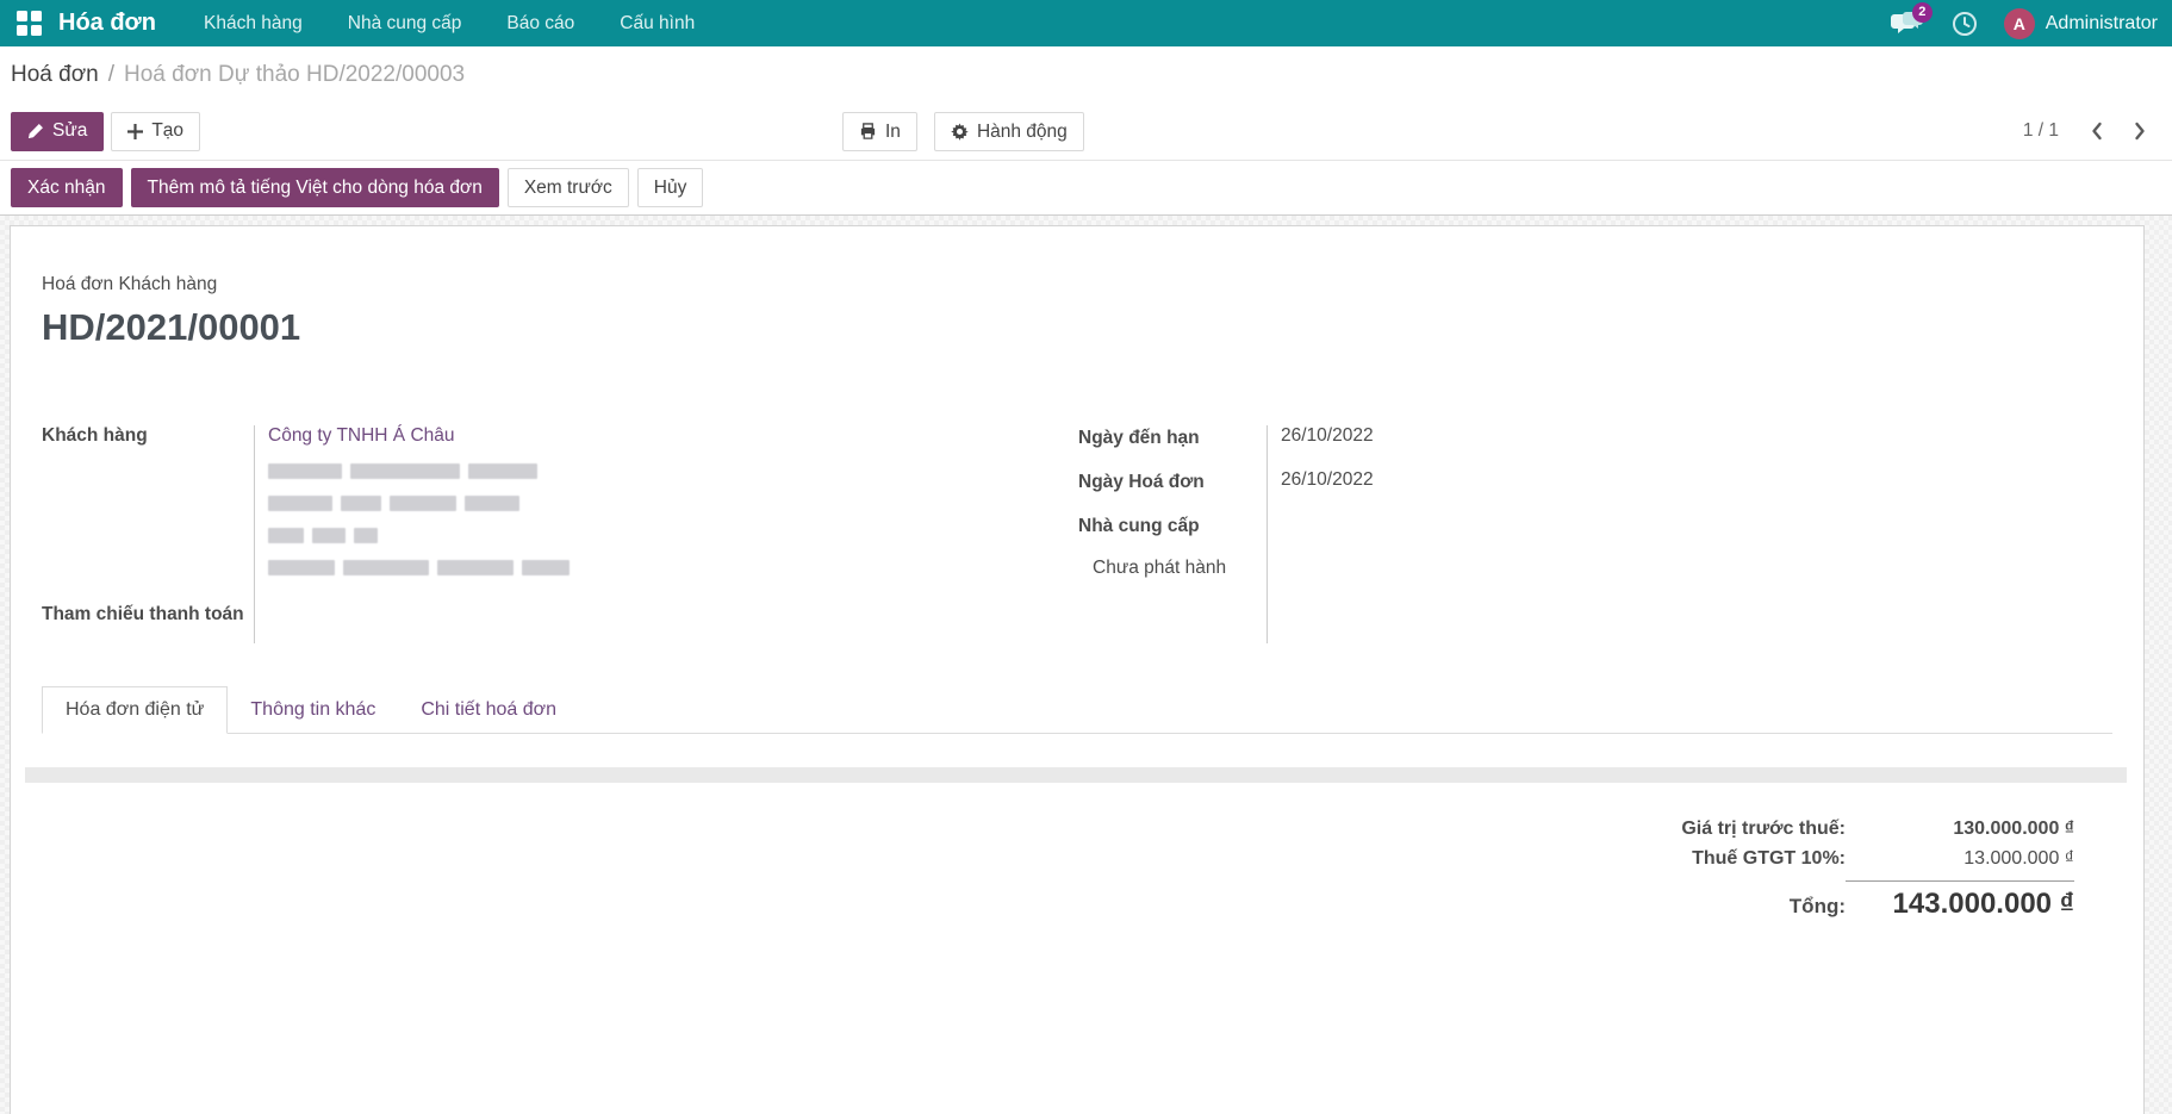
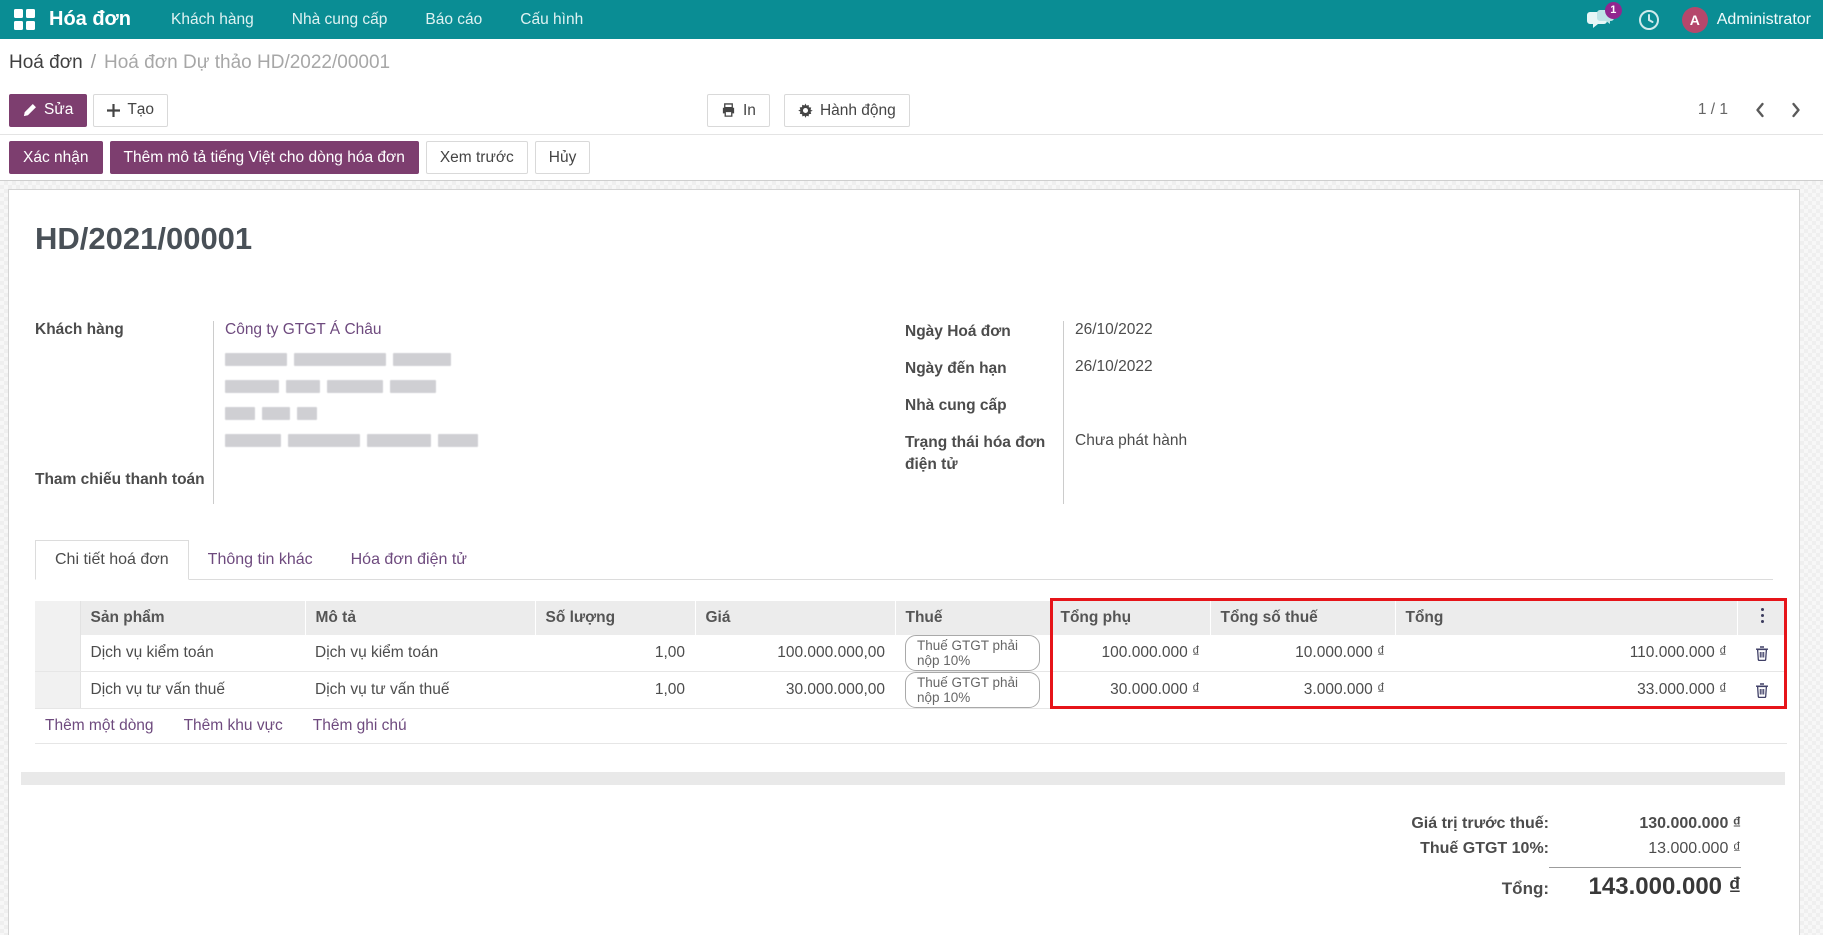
  Hóa đơn
  Khách hàng
  Nhà cung cấp
  Báo cáo
  Cấu hình
- 2
+ 1
  A
  Administrator
  Hoá đơn
  /
- Hoá đơn Dự thảo HD/2022/00003
+ Hoá đơn Dự thảo HD/2022/00001
  Sửa
  Tạo
  In
  Hành động
  1 / 1
  Xác nhận
  Thêm mô tả tiếng Việt cho dòng hóa đơn
  Xem trước
  Hủy
- Hoá đơn Khách hàng
  HD/2021/00001
  Khách hàng
- Công ty TNHH Á Châu
+ Công ty GTGT Á Châu
  Tham chiếu thanh toán
- Ngày đến hạn
+ Ngày Hoá đơn
  26/10/2022
- Ngày Hoá đơn
+ Ngày đến hạn
  26/10/2022
  Nhà cung cấp
+ Trạng thái hóa đơn điện tử
  Chưa phát hành
- Hóa đơn điện tử
+ Chi tiết hoá đơn
  Thông tin khác
- Chi tiết hoá đơn
+ Hóa đơn điện tử
+ 	Sản phẩm	Mô tả	Số lượng	Giá	Thuế	Tổng phụ	Tổng số thuế	Tổng
+ 	Dịch vụ kiểm toán	Dịch vụ kiểm toán	1,00	100.000.000,00	Thuế GTGT phải nộp 10%	100.000.000 ₫	10.000.000 ₫	110.000.000 ₫
+ 	Dịch vụ tư vấn thuế	Dịch vụ tư vấn thuế	1,00	30.000.000,00	Thuế GTGT phải nộp 10%	30.000.000 ₫	3.000.000 ₫	33.000.000 ₫
+ Thêm một dòng Thêm khu vực Thêm ghi chú
  Giá trị trước thuế:
  130.000.000 ₫
  Thuế GTGT 10%:
  13.000.000 ₫
  Tổng:
  143.000.000 ₫
